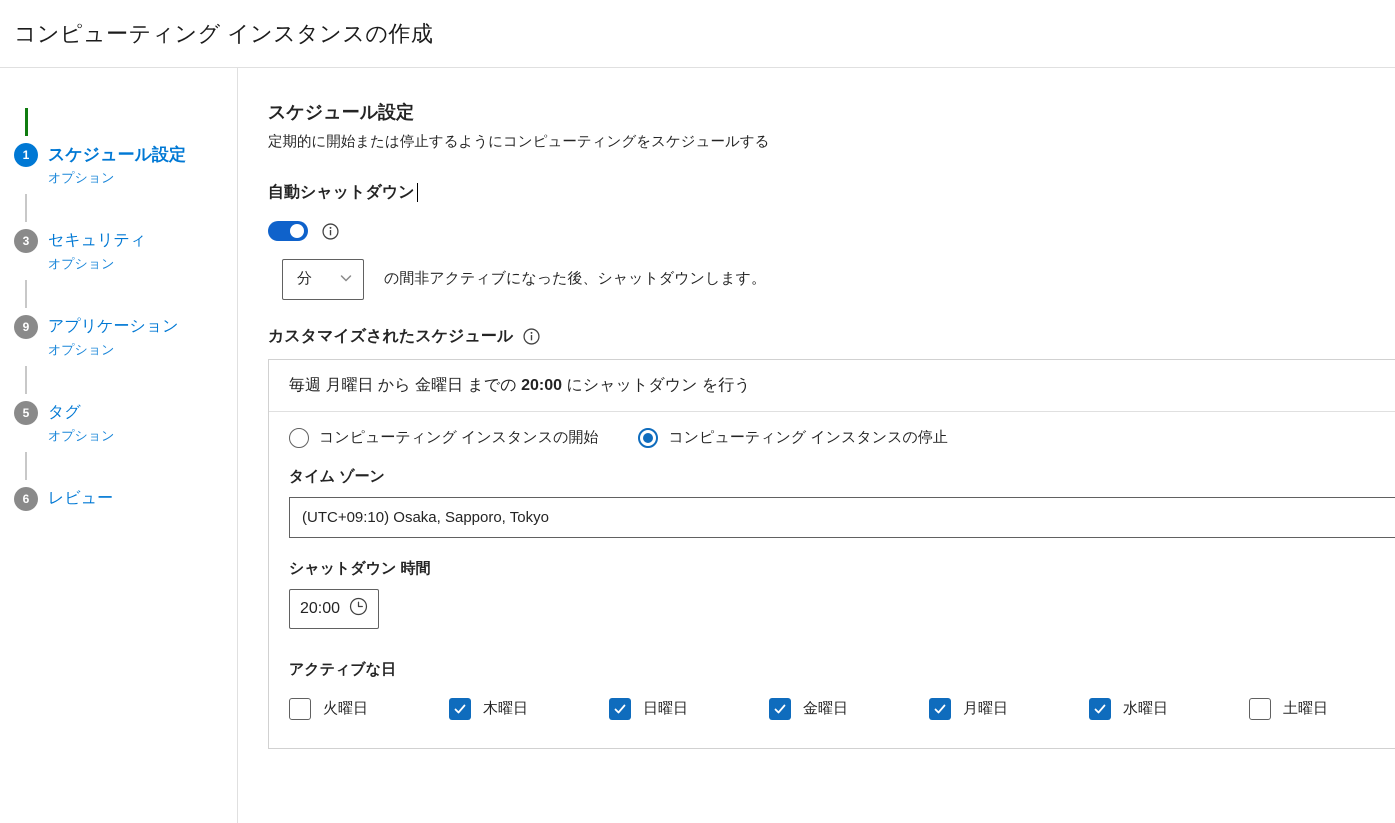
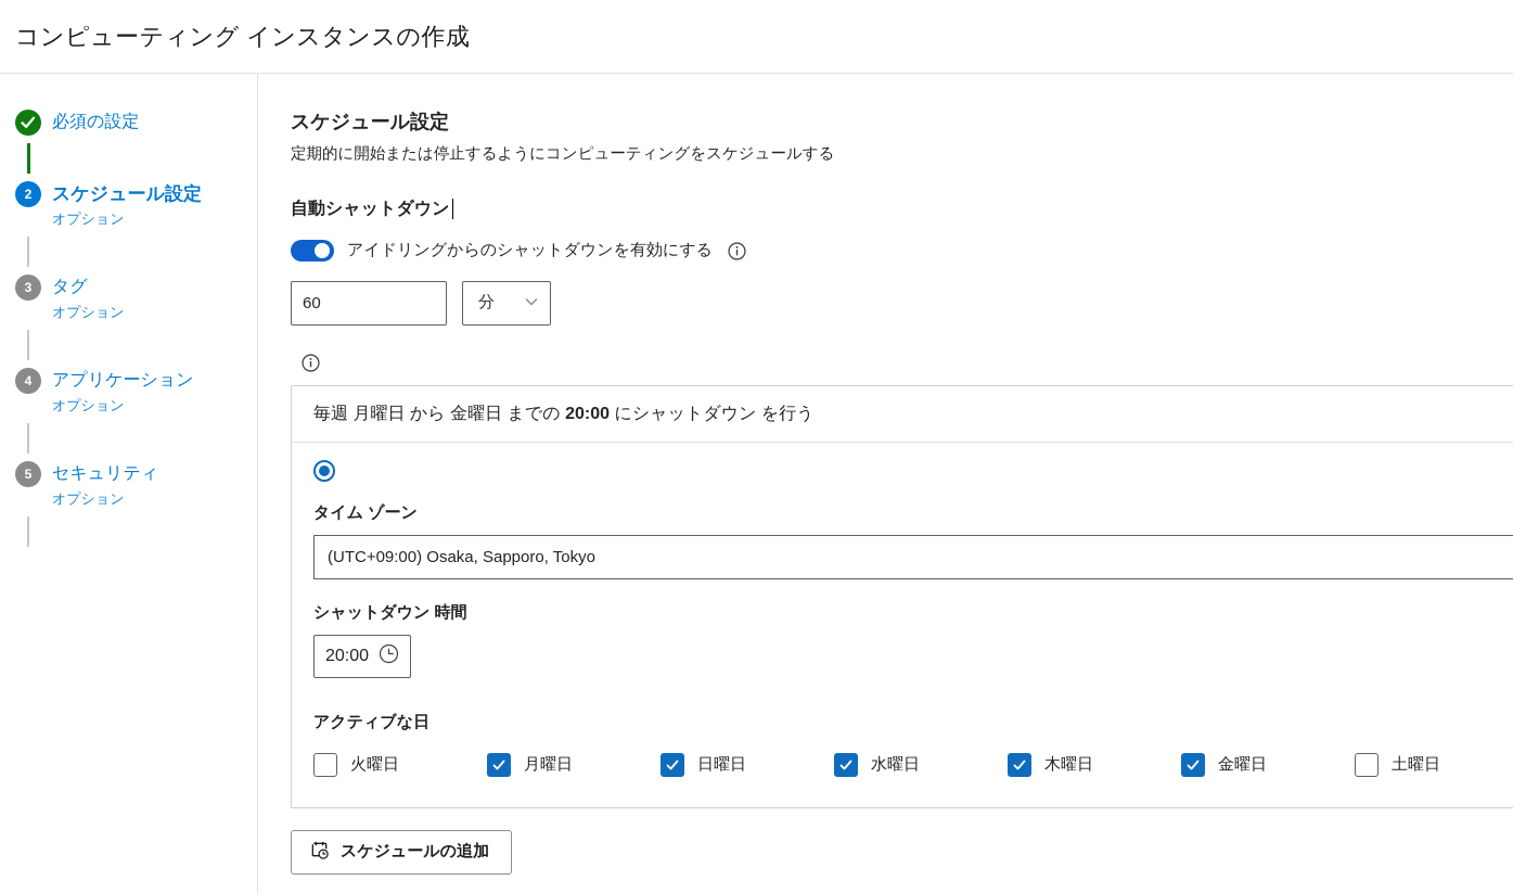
  コンピューティング インスタンスの作成
+ 必須の設定
- 1
+ 2
  スケジュール設定
  オプション
  3
- セキュリティ
+ タグ
  オプション
- 9
+ 4
  アプリケーション
  オプション
  5
- タグ
+ セキュリティ
  オプション
- 6
- レビュー
  スケジュール設定
  定期的に開始または停止するようにコンピューティングをスケジュールする
  自動シャットダウン
+ アイドリングからのシャットダウンを有効にする
+ 60
  分
- の間非アクティブになった後、シャットダウンします。
- カスタマイズされたスケジュール
  毎週 月曜日 から 金曜日 までの 20:00 にシャットダウン を行う
- コンピューティング インスタンスの開始
- コンピューティング インスタンスの停止
  タイム ゾーン
- (UTC+09:10) Osaka, Sapporo, Tokyo
+ (UTC+09:00) Osaka, Sapporo, Tokyo
  シャットダウン 時間
  20:00
  アクティブな日
  火曜日
- 木曜日
+ 月曜日
  日曜日
- 金曜日
+ 水曜日
- 月曜日
+ 木曜日
- 水曜日
+ 金曜日
  土曜日
+ スケジュールの追加
